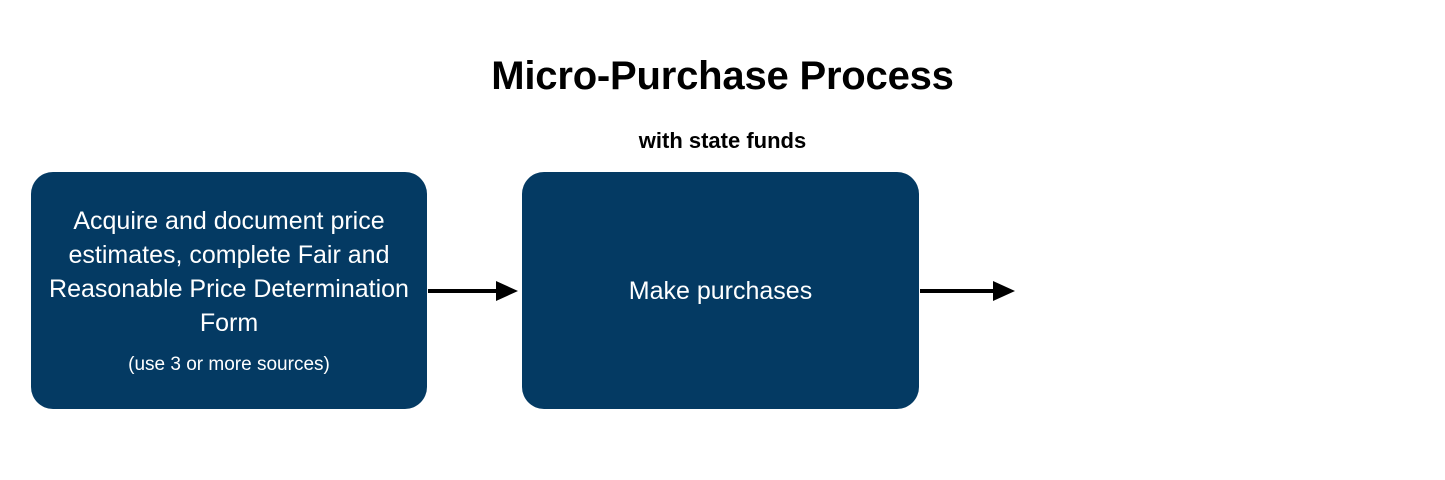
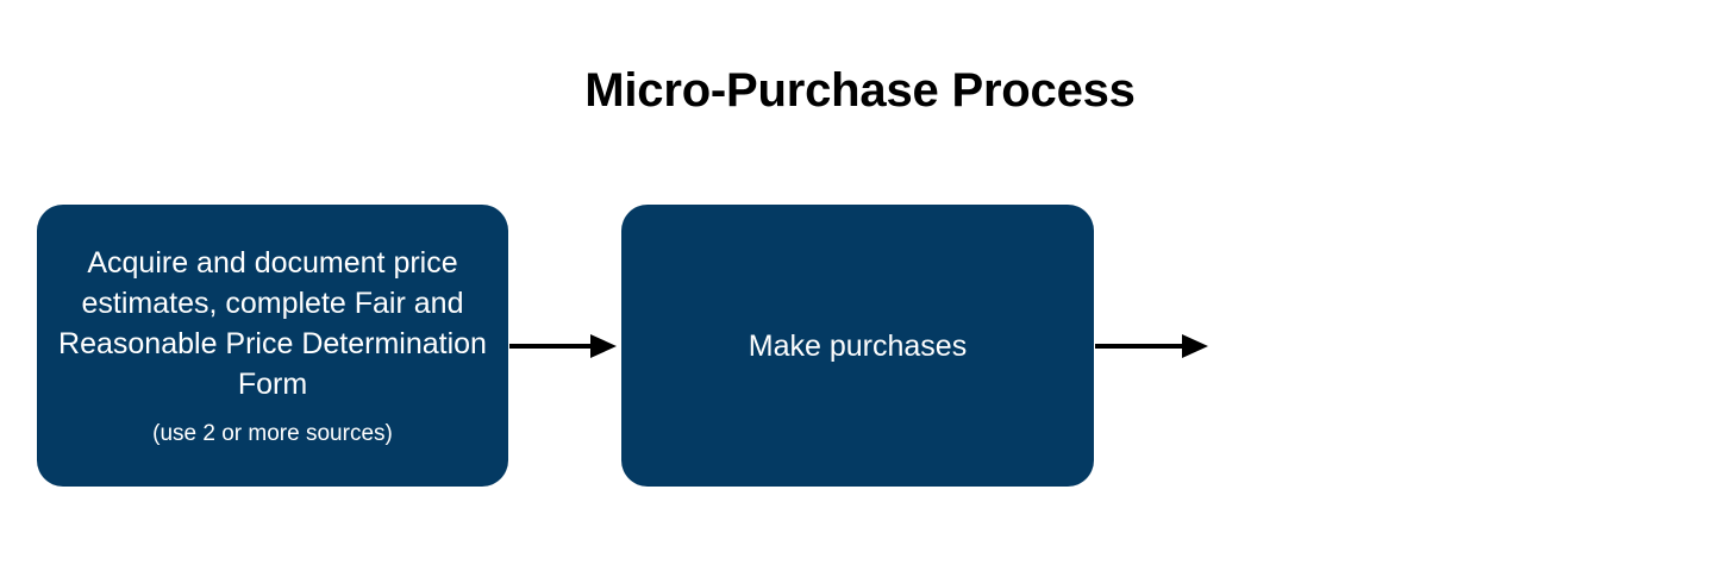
  Micro-Purchase Process
- with state funds
  Acquire and document price estimates, complete Fair and Reasonable Price Determination Form
- (use 3 or more sources)
+ (use 2 or more sources)
  Make purchases
